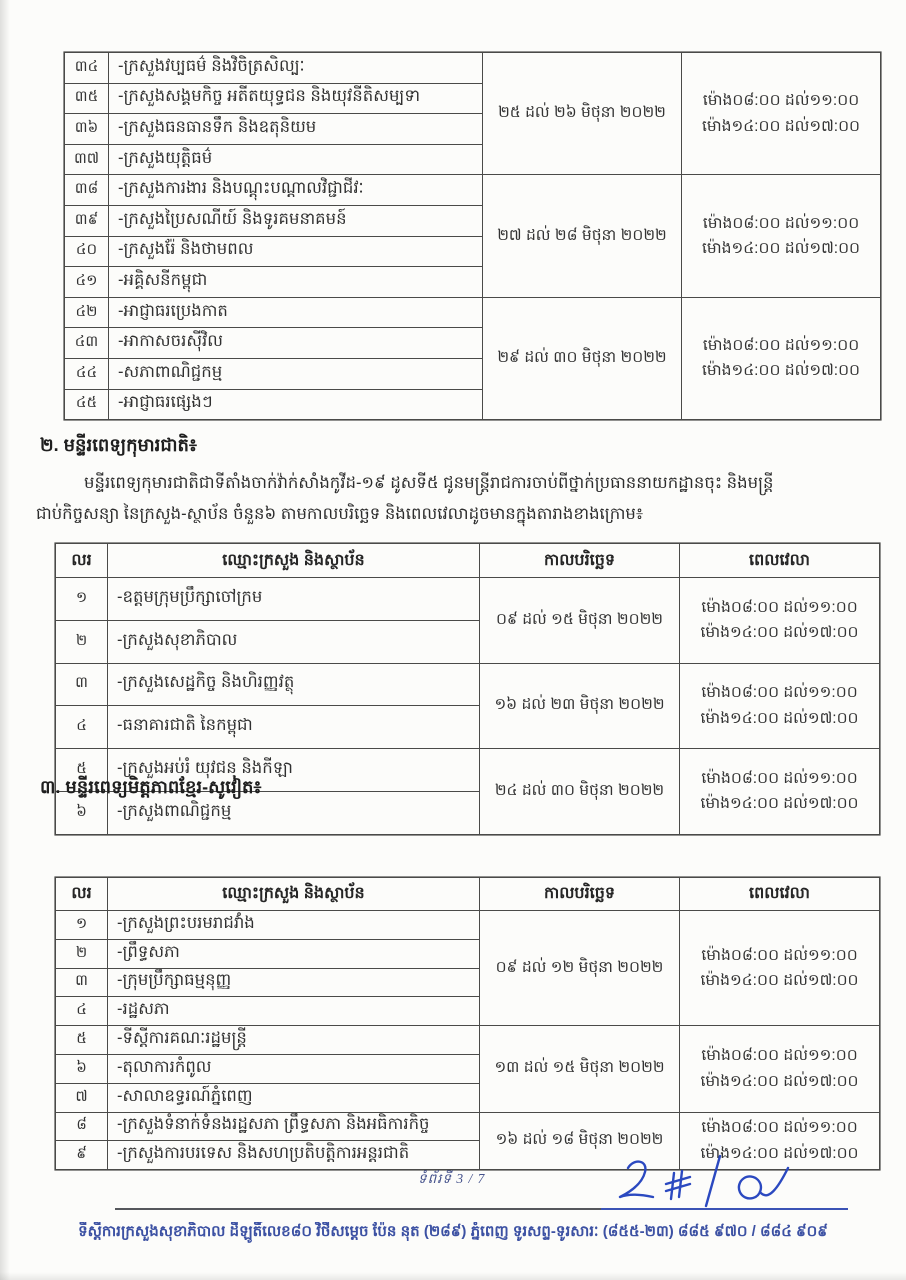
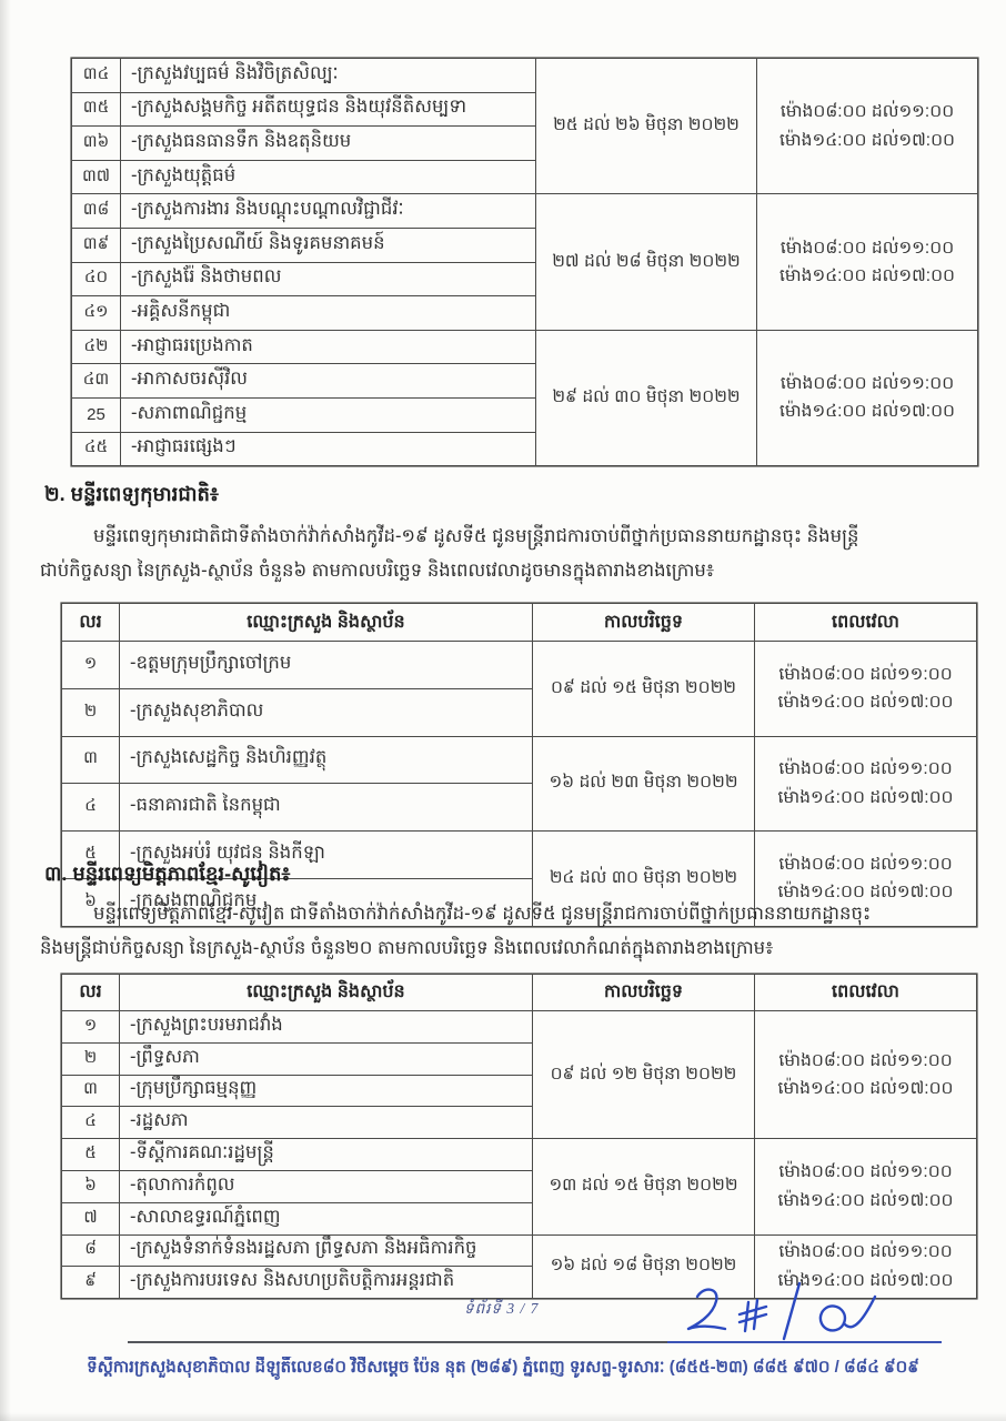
  ៣៤	-ក្រសួងវប្បធម៌ និងវិចិត្រសិល្បៈ	២៥ ដល់ ២៦ មិថុនា ២០២២	ម៉ោង០៨:០០ ដល់១១:០០ ម៉ោង១៤:០០ ដល់១៧:០០
  ៣៥	-ក្រសួងសង្គមកិច្ច អតីតយុទ្ធជន និងយុវនីតិសម្បទា
  ៣៦	-ក្រសួងធនធានទឹក និងឧតុនិយម
  ៣៧	-ក្រសួងយុត្តិធម៌
  ៣៨	-ក្រសួងការងារ និងបណ្តុះបណ្តាលវិជ្ជាជីវៈ	២៧ ដល់ ២៨ មិថុនា ២០២២	ម៉ោង០៨:០០ ដល់១១:០០ ម៉ោង១៤:០០ ដល់១៧:០០
  ៣៩	-ក្រសួងប្រៃសណីយ៍ និងទូរគមនាគមន៍
  ៤០	-ក្រសួងរ៉ែ និងថាមពល
  ៤១	-អគ្គិសនីកម្ពុជា
  ៤២	-អាជ្ញាធរប្រេងកាត	២៩ ដល់ ៣០ មិថុនា ២០២២	ម៉ោង០៨:០០ ដល់១១:០០ ម៉ោង១៤:០០ ដល់១៧:០០
  ៤៣	-អាកាសចរស៊ីវិល
- ៤៤	-សភាពាណិជ្ជកម្ម
+ 25	-សភាពាណិជ្ជកម្ម
  ៤៥	-អាជ្ញាធរផ្សេងៗ
  ២. មន្ទីរពេទ្យកុមារជាតិ៖
  មន្ទីរពេទ្យកុមារជាតិជាទីតាំងចាក់វ៉ាក់សាំងកូវីដ-១៩ ដូសទី៥ ជូនមន្ត្រីរាជការចាប់ពីថ្នាក់ប្រធាននាយកដ្ឋានចុះ និងមន្ត្រី
  ជាប់កិច្ចសន្យា នៃក្រសួង-ស្ថាប័ន ចំនួន៦ តាមកាលបរិច្ឆេទ និងពេលវេលាដូចមានក្នុងតារាងខាងក្រោម៖
  លរ	ឈ្មោះក្រសួង និងស្ថាប័ន	កាលបរិច្ឆេទ	ពេលវេលា
  ១	-ឧត្តមក្រុមប្រឹក្សាចៅក្រម	០៩ ដល់ ១៥ មិថុនា ២០២២	ម៉ោង០៨:០០ ដល់១១:០០ ម៉ោង១៤:០០ ដល់១៧:០០
  ២	-ក្រសួងសុខាភិបាល
  ៣	-ក្រសួងសេដ្ឋកិច្ច និងហិរញ្ញវត្ថុ	១៦ ដល់ ២៣ មិថុនា ២០២២	ម៉ោង០៨:០០ ដល់១១:០០ ម៉ោង១៤:០០ ដល់១៧:០០
  ៤	-ធនាគារជាតិ នៃកម្ពុជា
  ៥	-ក្រសួងអប់រំ យុវជន និងកីឡា	២៤ ដល់ ៣០ មិថុនា ២០២២	ម៉ោង០៨:០០ ដល់១១:០០ ម៉ោង១៤:០០ ដល់១៧:០០
  ៦	-ក្រសួងពាណិជ្ជកម្ម
  ៣. មន្ទីរពេទ្យមិត្តភាពខ្មែរ-សូវៀត៖
+ មន្ទីរពេទ្យមិត្តភាពខ្មែរ-សូវៀត ជាទីតាំងចាក់វ៉ាក់សាំងកូវីដ-១៩ ដូសទី៥ ជូនមន្ត្រីរាជការចាប់ពីថ្នាក់ប្រធាននាយកដ្ឋានចុះ
+ និងមន្ត្រីជាប់កិច្ចសន្យា នៃក្រសួង-ស្ថាប័ន ចំនួន២០ តាមកាលបរិច្ឆេទ និងពេលវេលាកំណត់ក្នុងតារាងខាងក្រោម៖
  លរ	ឈ្មោះក្រសួង និងស្ថាប័ន	កាលបរិច្ឆេទ	ពេលវេលា
  ១	-ក្រសួងព្រះបរមរាជវាំង	០៩ ដល់ ១២ មិថុនា ២០២២	ម៉ោង០៨:០០ ដល់១១:០០ ម៉ោង១៤:០០ ដល់១៧:០០
  ២	-ព្រឹទ្ធសភា
  ៣	-ក្រុមប្រឹក្សាធម្មនុញ្ញ
  ៤	-រដ្ឋសភា
  ៥	-ទីស្តីការគណៈរដ្ឋមន្ត្រី	១៣ ដល់ ១៥ មិថុនា ២០២២	ម៉ោង០៨:០០ ដល់១១:០០ ម៉ោង១៤:០០ ដល់១៧:០០
  ៦	-តុលាការកំពូល
  ៧	-សាលាឧទ្ធរណ៍ភ្នំពេញ
  ៨	-ក្រសួងទំនាក់ទំនងរដ្ឋសភា ព្រឹទ្ធសភា និងអធិការកិច្ច	១៦ ដល់ ១៨ មិថុនា ២០២២	ម៉ោង០៨:០០ ដល់១១:០០ ម៉ោង១៤:០០ ដល់១៧:០០
  ៩	-ក្រសួងការបរទេស និងសហប្រតិបត្តិការអន្តរជាតិ
  ទំព័រទី 3 / 7
  ទីស្តីការក្រសួងសុខាភិបាល ដីឡូតិ៍លេខ៨០ វិថីសម្តេច ប៉ែន នុត (២៨៩) ភ្នំពេញ ទូរសព្ទ-ទូរសារៈ (៨៥៥-២៣) ៨៨៥ ៩៧០ / ៨៨៤ ៩០៩
